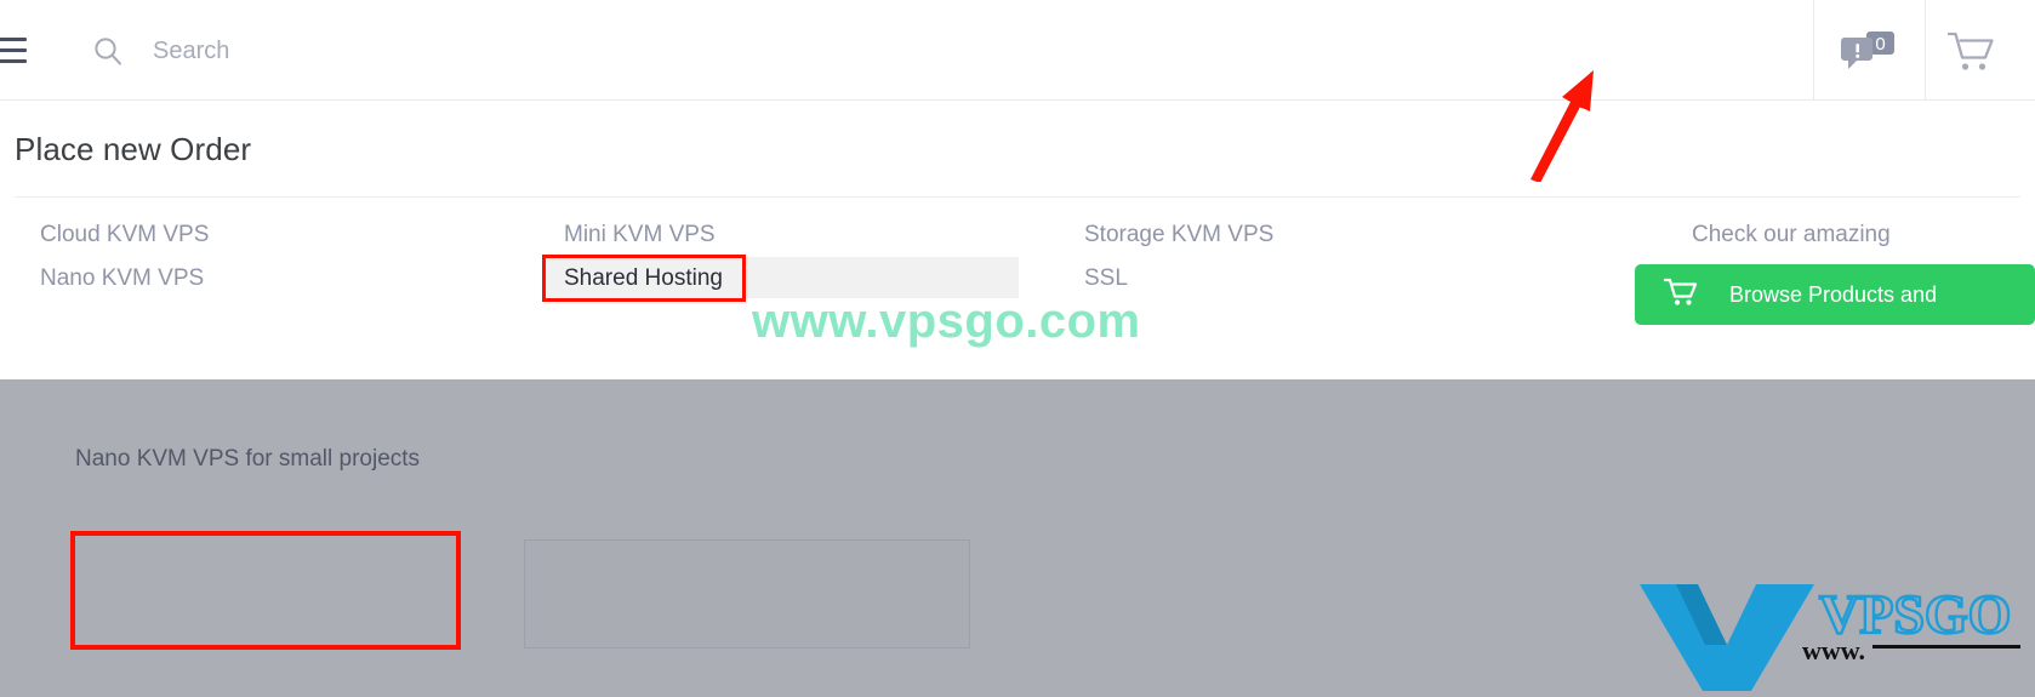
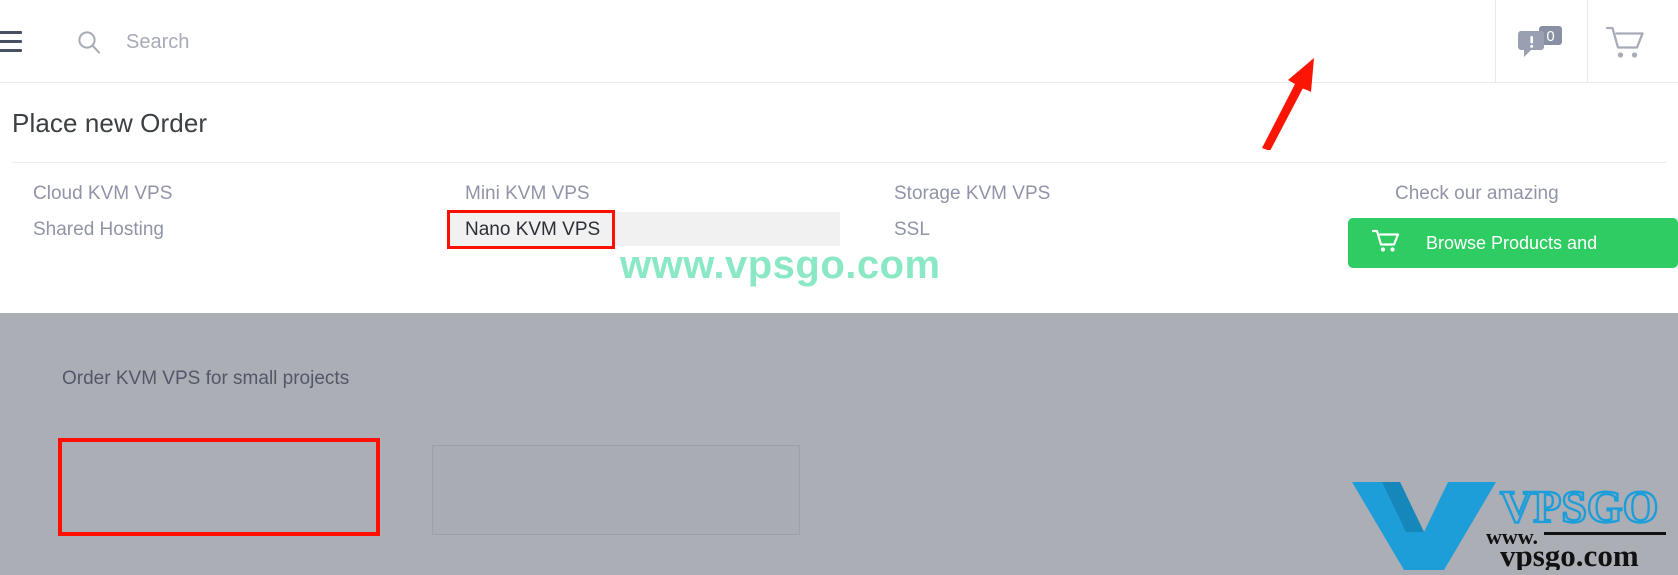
  Search
  0
  Place new Order
  Cloud KVM VPS
- Nano KVM VPS
+ Shared Hosting
  Mini KVM VPS
- Shared Hosting
+ Nano KVM VPS
  Storage KVM VPS
  SSL
  Check our amazing
  Browse Products and
  www.vpsgo.com
- Nano KVM VPS for small projects
+ Order KVM VPS for small projects
  VPSGO
  www.
+ vpsgo.com
